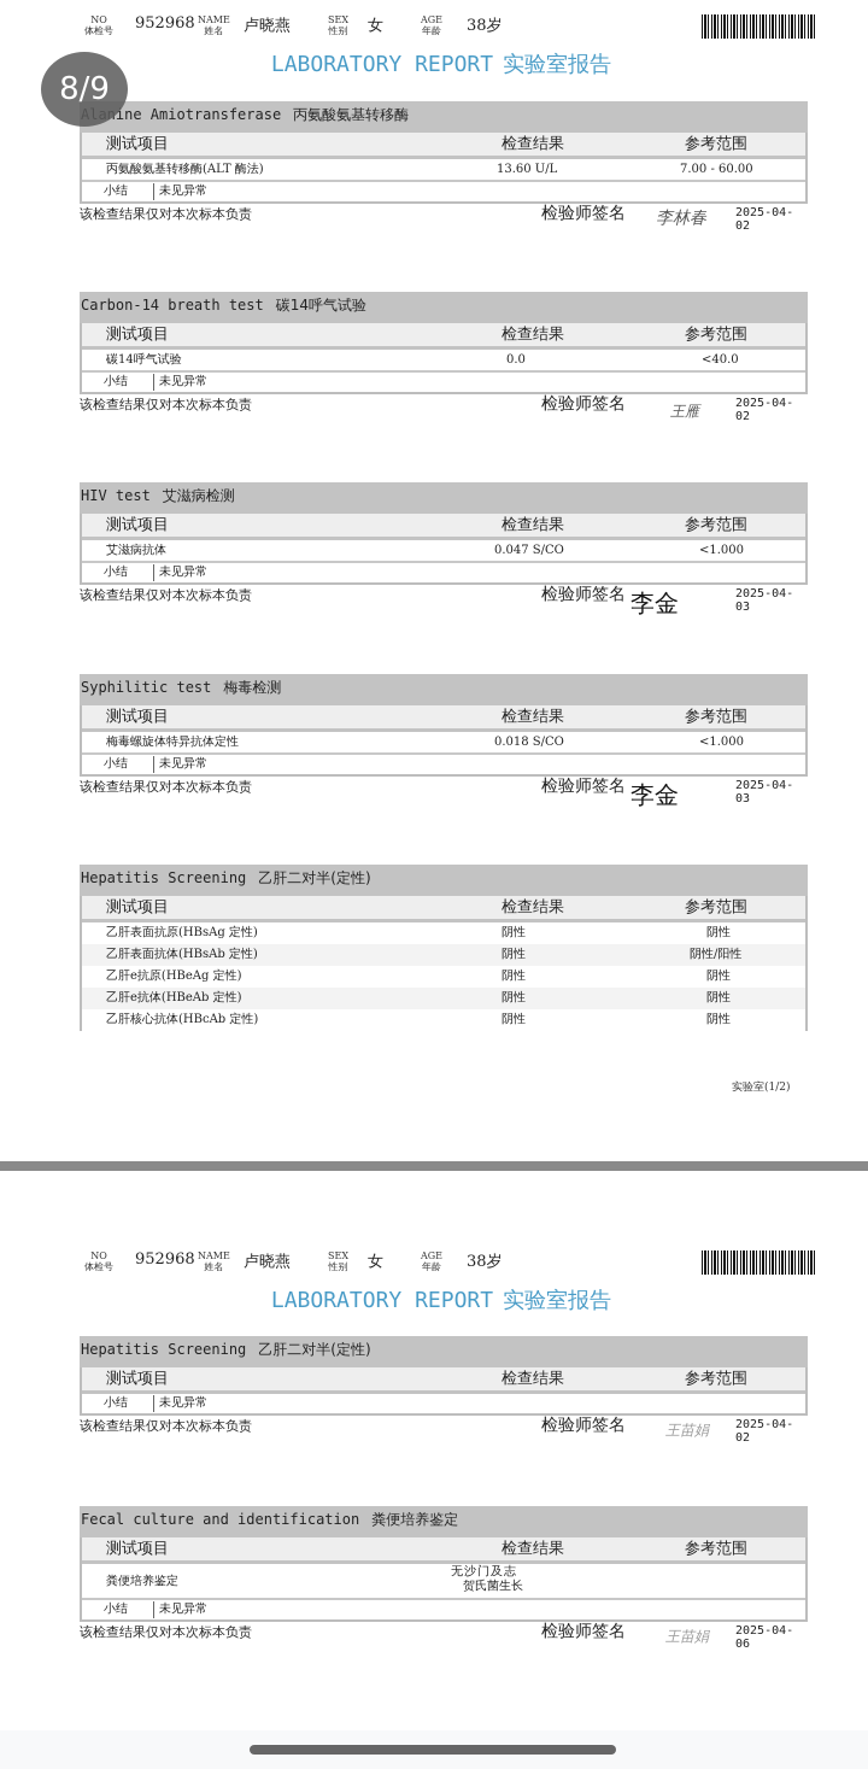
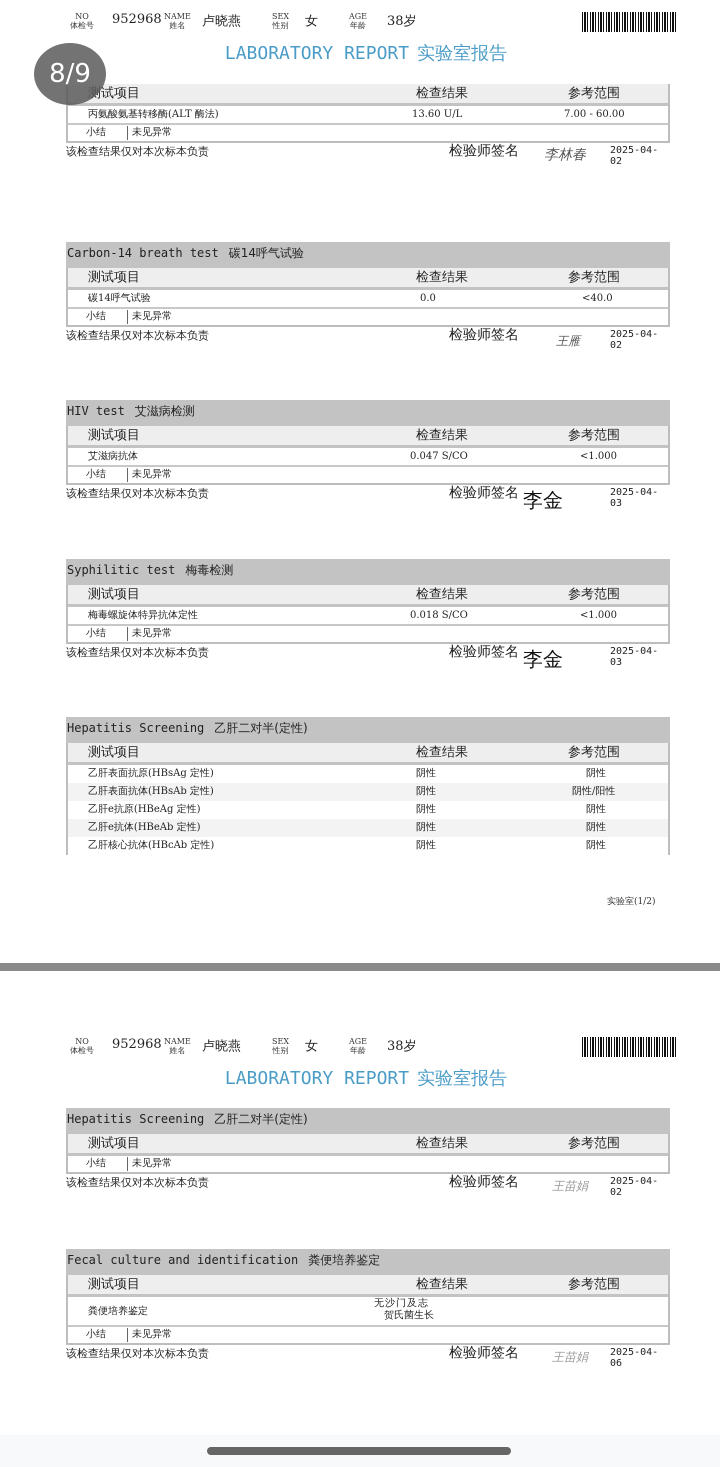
  8/9
  NO
  体检号
  952968
  NAME
  姓名
  卢晓燕
  SEX
  性别
  女
  AGE
  年龄
  38岁
  LABORATORY REPORT 实验室报告
- Alanine Amiotransferase 丙氨酸氨基转移酶
  测试项目
  检查结果
  参考范围
  丙氨酸氨基转移酶(ALT 酶法)
  13.60 U/L
  7.00 - 60.00
  小结
  未见异常
  该检查结果仅对本次标本负责
  检验师签名
  李林春
  2025-04-02
  Carbon-14 breath test 碳14呼气试验
  测试项目
  检查结果
  参考范围
  碳14呼气试验
  0.0
  <40.0
  小结
  未见异常
  该检查结果仅对本次标本负责
  检验师签名
  王雁
  2025-04-02
  HIV test 艾滋病检测
  测试项目
  检查结果
  参考范围
  艾滋病抗体
  0.047 S/CO
  <1.000
  小结
  未见异常
  该检查结果仅对本次标本负责
  检验师签名
  李金
  2025-04-03
  Syphilitic test 梅毒检测
  测试项目
  检查结果
  参考范围
  梅毒螺旋体特异抗体定性
  0.018 S/CO
  <1.000
  小结
  未见异常
  该检查结果仅对本次标本负责
  检验师签名
  李金
  2025-04-03
  Hepatitis Screening 乙肝二对半(定性)
  测试项目
  检查结果
  参考范围
  乙肝表面抗原(HBsAg 定性)
  阴性
  阴性
  乙肝表面抗体(HBsAb 定性)
  阴性
  阴性/阳性
  乙肝e抗原(HBeAg 定性)
  阴性
  阴性
  乙肝e抗体(HBeAb 定性)
  阴性
  阴性
  乙肝核心抗体(HBcAb 定性)
  阴性
  阴性
  实验室(1/2)
  NO
  体检号
  952968
  NAME
  姓名
  卢晓燕
  SEX
  性别
  女
  AGE
  年龄
  38岁
  LABORATORY REPORT 实验室报告
  Hepatitis Screening 乙肝二对半(定性)
  测试项目
  检查结果
  参考范围
  小结
  未见异常
  该检查结果仅对本次标本负责
  检验师签名
  王苗娟
  2025-04-02
  Fecal culture and identification 粪便培养鉴定
  测试项目
  检查结果
  参考范围
  粪便培养鉴定
  无沙门及志
  贺氏菌生长
  小结
  未见异常
  该检查结果仅对本次标本负责
  检验师签名
  王苗娟
  2025-04-06
